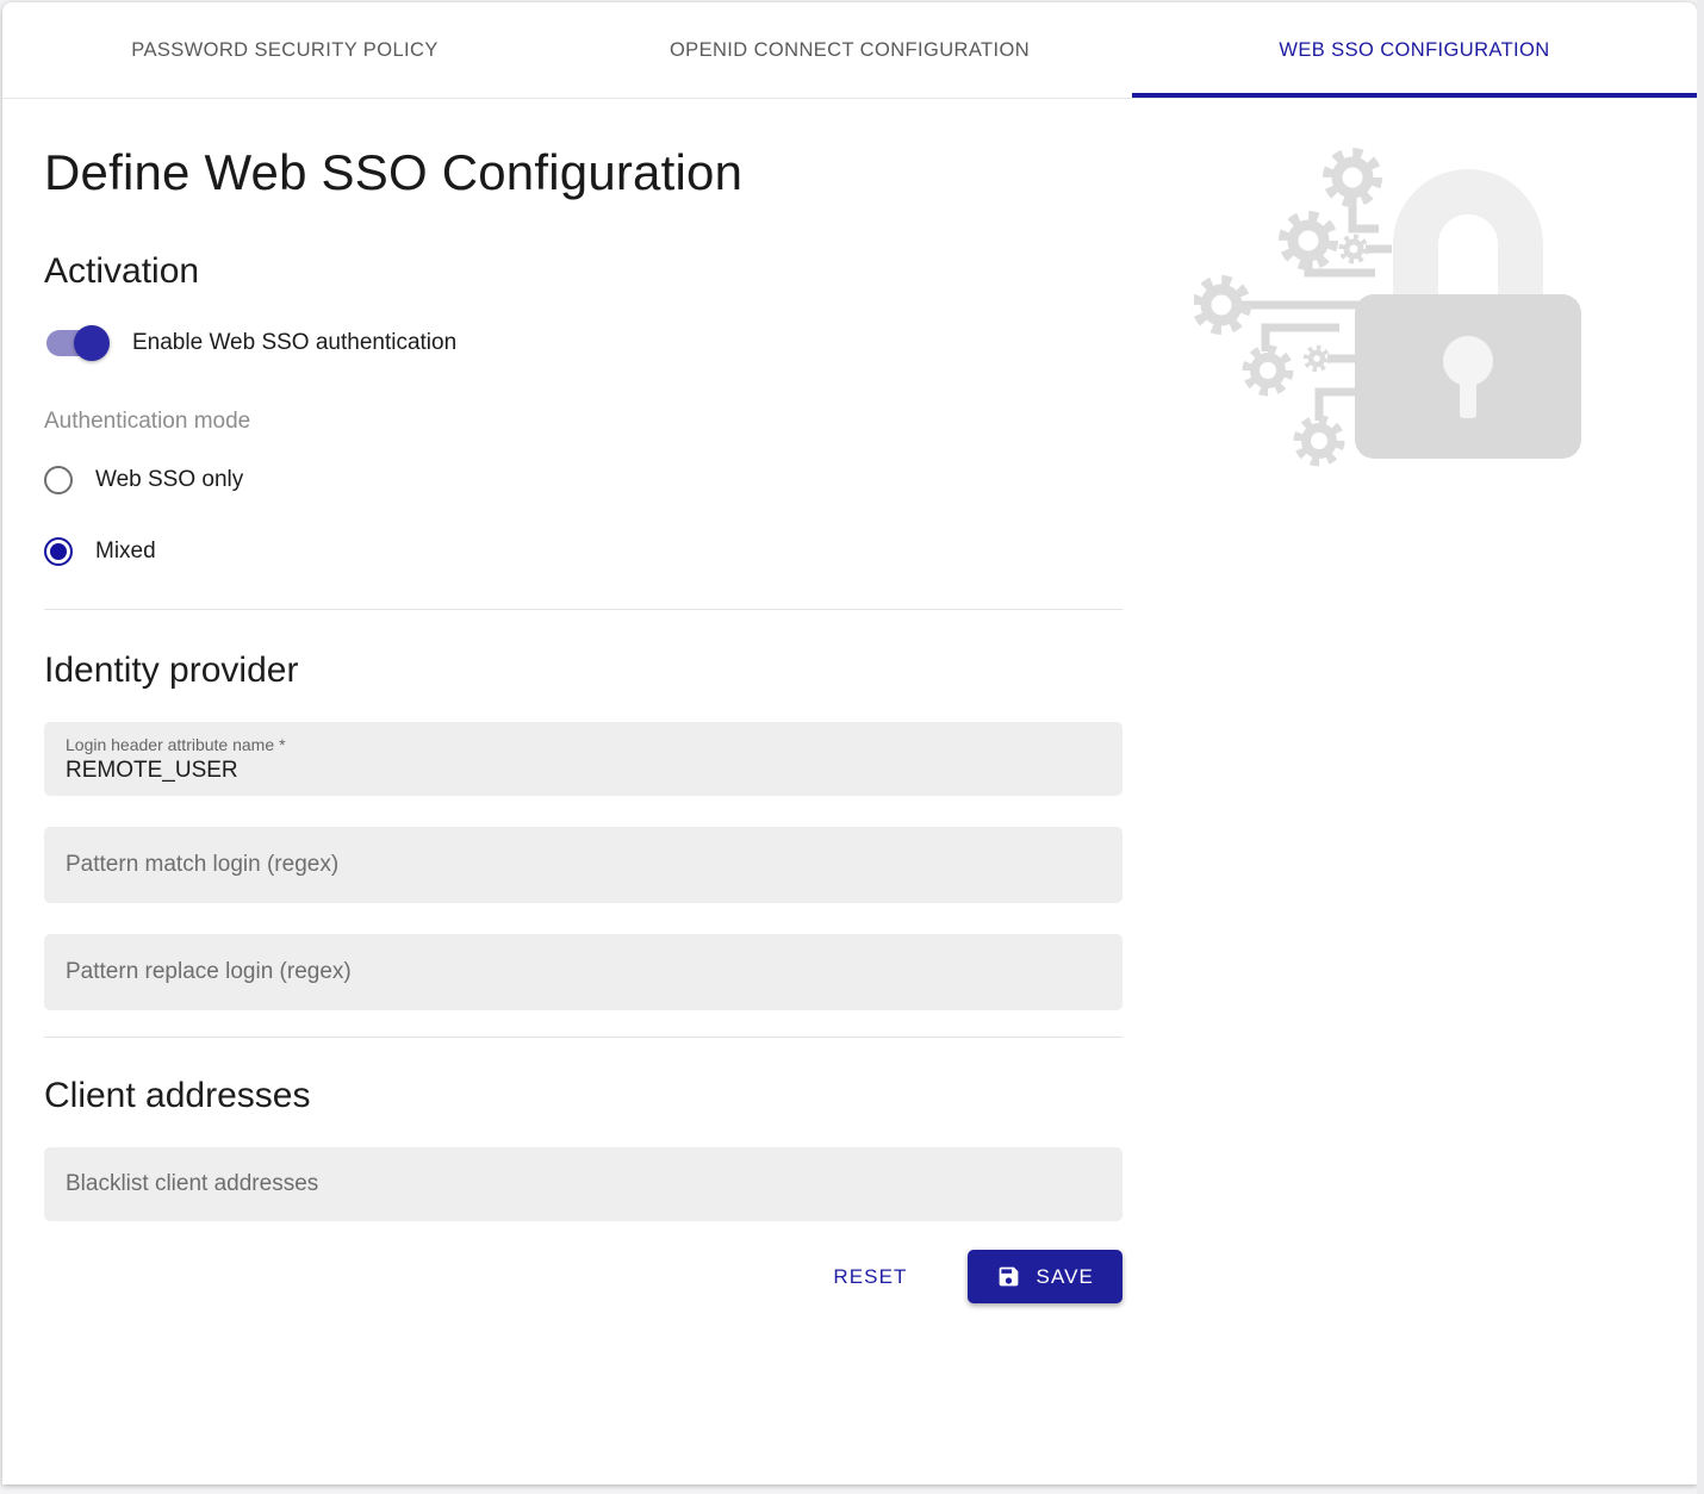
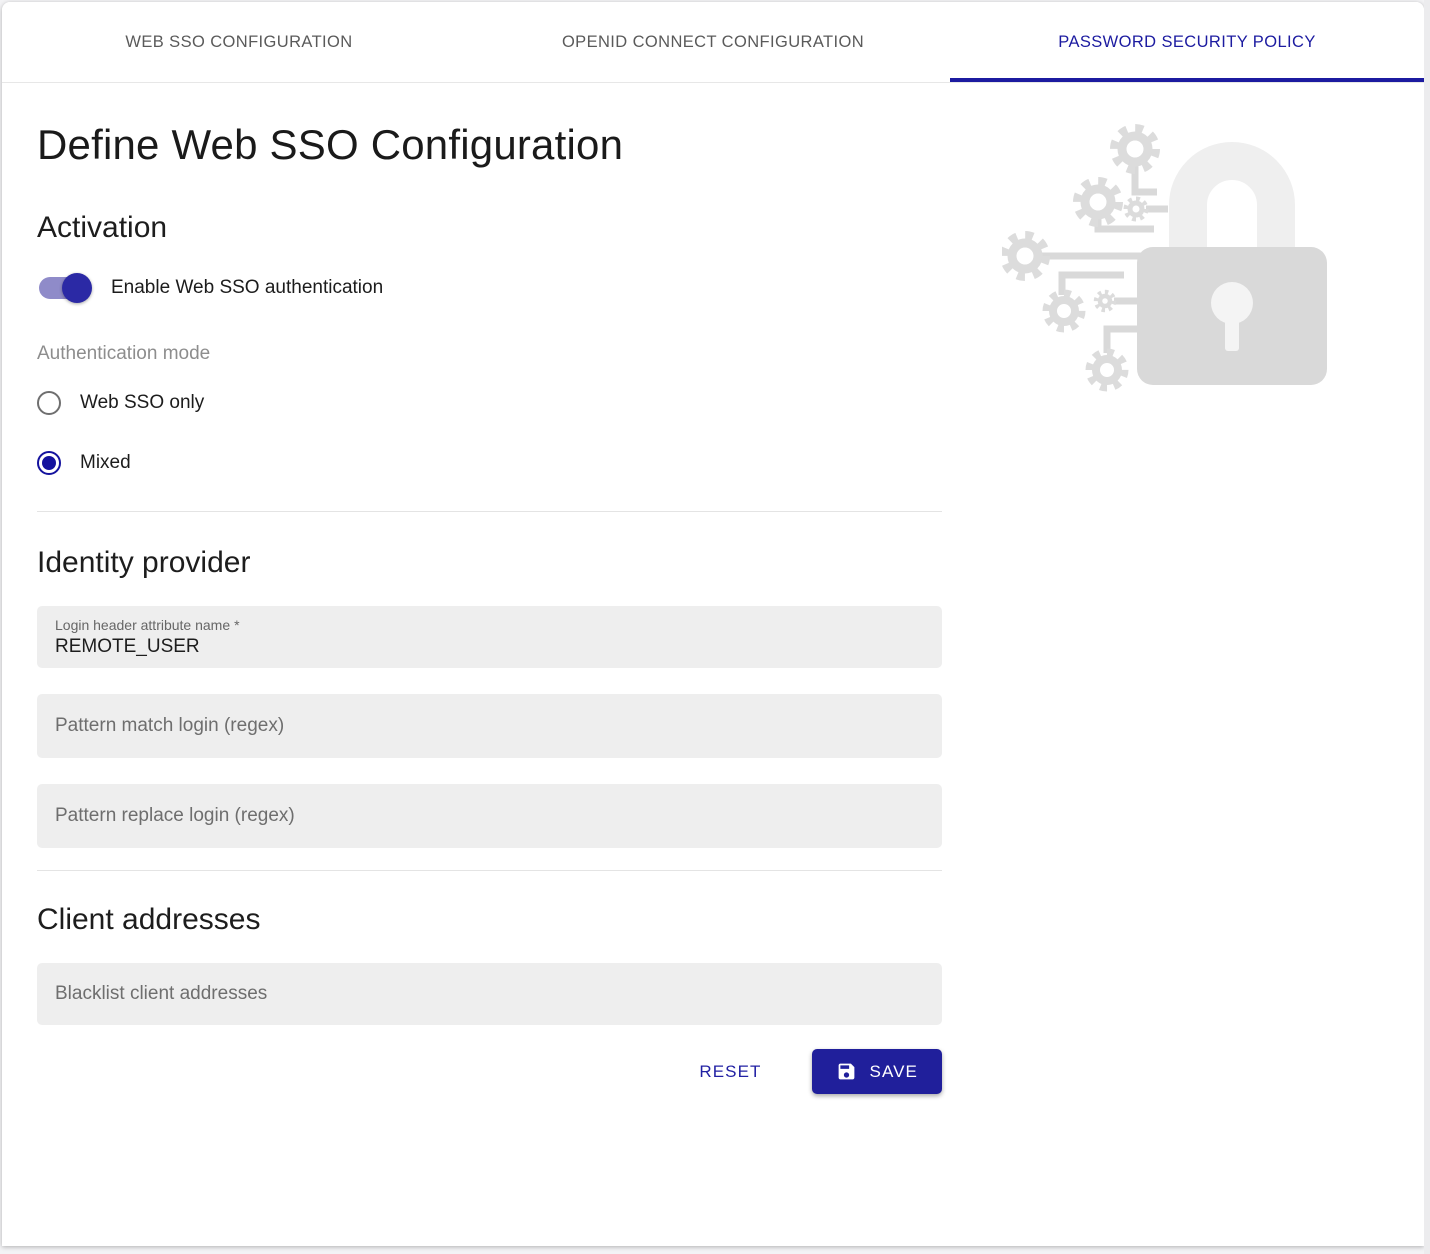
- PASSWORD SECURITY POLICY
+ WEB SSO CONFIGURATION
  OPENID CONNECT CONFIGURATION
- WEB SSO CONFIGURATION
+ PASSWORD SECURITY POLICY
  Define Web SSO Configuration
  Activation
  Enable Web SSO authentication
  Authentication mode
  Web SSO only
  Mixed
  Identity provider
  Login header attribute name
  *
  REMOTE_USER
  Pattern match login (regex)
  Pattern replace login (regex)
  Client addresses
  Blacklist client addresses
  RESET
  SAVE
